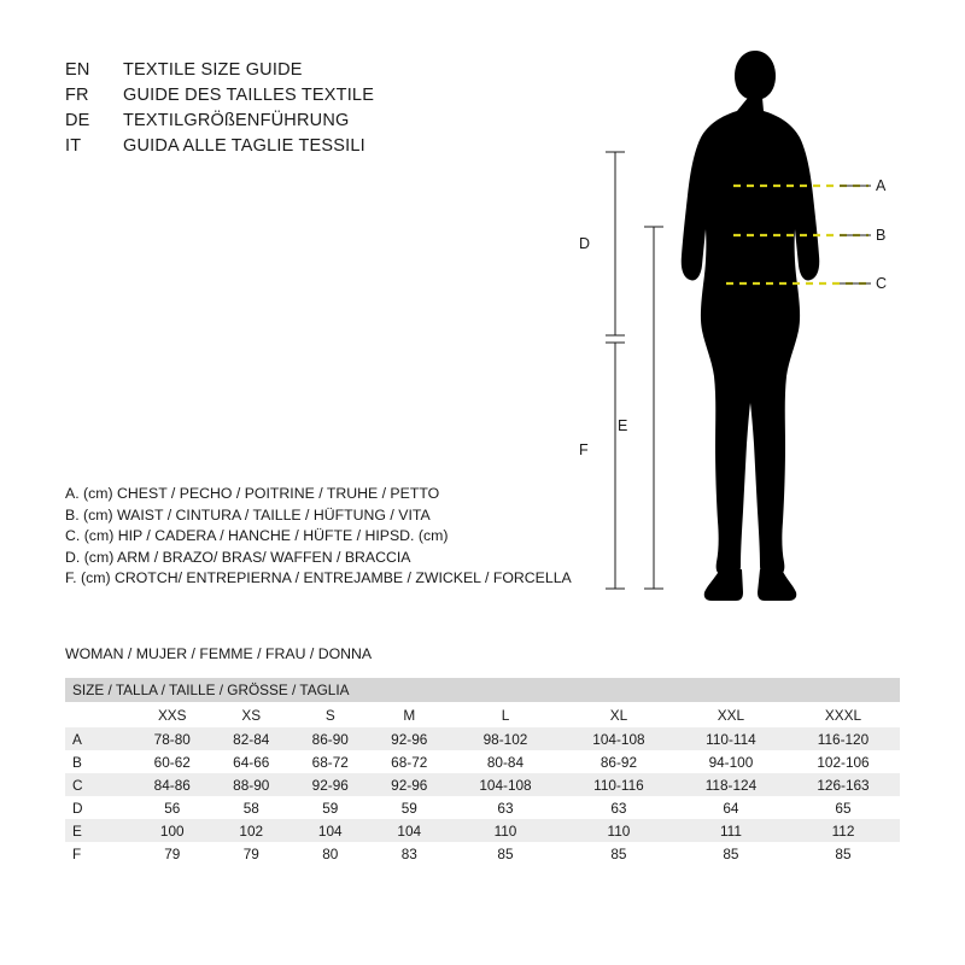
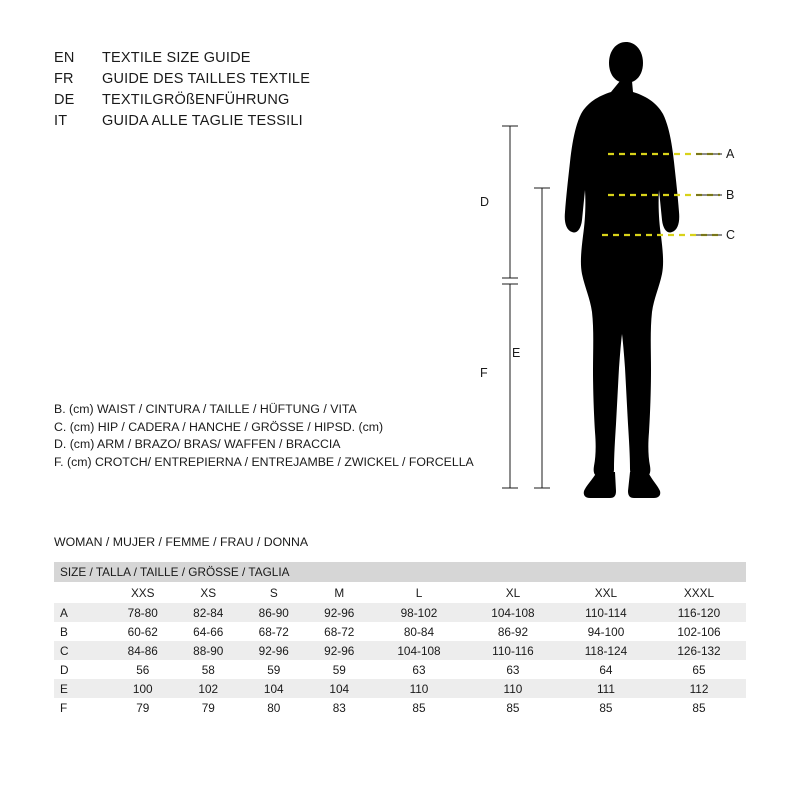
  EN
  TEXTILE SIZE GUIDE
  FR
  GUIDE DES TAILLES TEXTILE
  DE
  TEXTILGRÖßENFÜHRUNG
  IT
  GUIDA ALLE TAGLIE TESSILI
  A
  B
  C
  D
  E
  F
- A. (cm) CHEST / PECHO / POITRINE / TRUHE / PETTO
  B. (cm) WAIST / CINTURA / TAILLE / HÜFTUNG / VITA
- C. (cm) HIP / CADERA / HANCHE / HÜFTE / HIPSD. (cm)
+ C. (cm) HIP / CADERA / HANCHE / GRÖSSE / HIPSD. (cm)
  D. (cm) ARM / BRAZO/ BRAS/ WAFFEN / BRACCIA
  F. (cm) CROTCH/ ENTREPIERNA / ENTREJAMBE / ZWICKEL / FORCELLA
  WOMAN / MUJER / FEMME / FRAU / DONNA
  SIZE / TALLA / TAILLE / GRÖSSE / TAGLIA
  	XXS	XS	S	M	L	XL	XXL	XXXL
  A	78-80	82-84	86-90	92-96	98-102	104-108	110-114	116-120
  B	60-62	64-66	68-72	68-72	80-84	86-92	94-100	102-106
- C	84-86	88-90	92-96	92-96	104-108	110-116	118-124	126-163
+ C	84-86	88-90	92-96	92-96	104-108	110-116	118-124	126-132
  D	56	58	59	59	63	63	64	65
  E	100	102	104	104	110	110	111	112
  F	79	79	80	83	85	85	85	85
